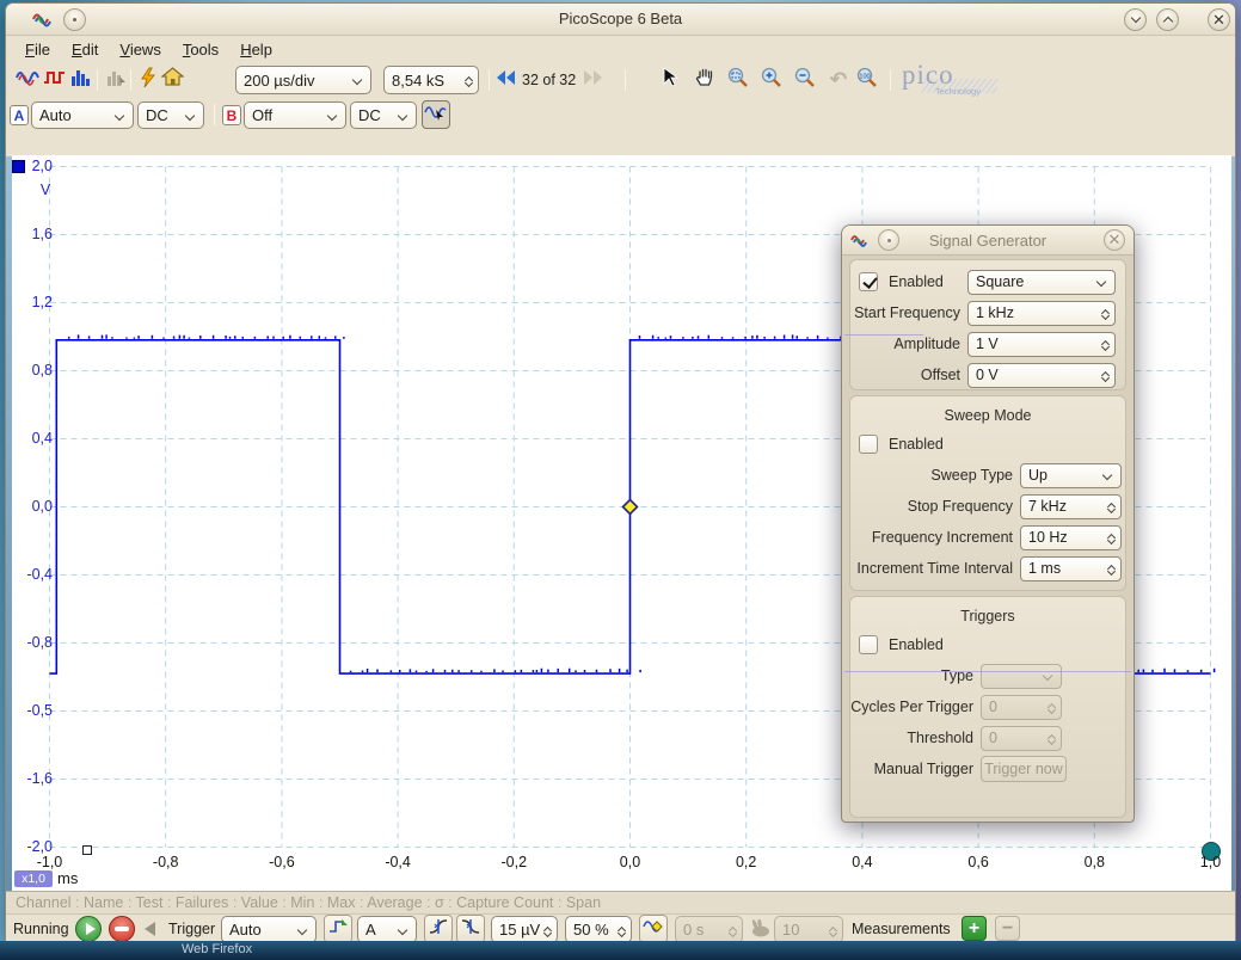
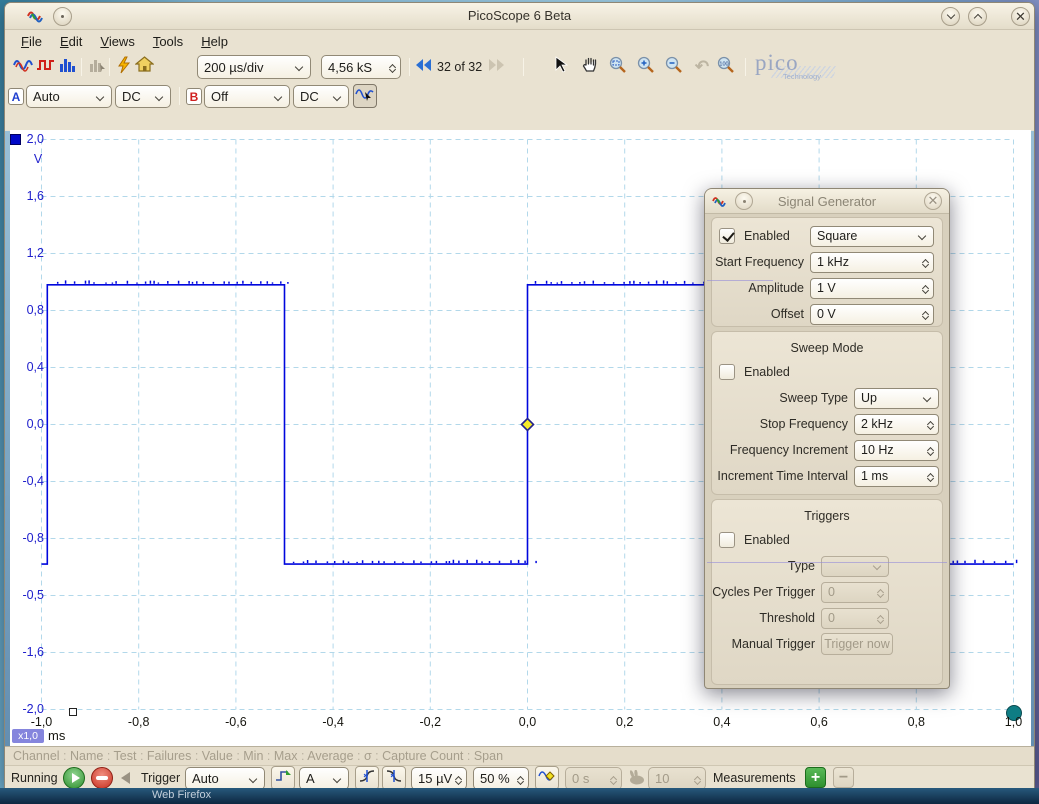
  PicoScope 6 Beta
  ✕
  File
  Edit
  Views
  Tools
  Help
  200 µs/div
- 8,54 kS
+ 4,56 kS
  32 of 32
  ↶
  pico
  Technology
  A
  Auto
  DC
  B
  Off
  DC
  V
  x1,0
  ms
  2,0
  1,6
  1,2
  0,8
  0,4
  0,0
  -0,4
  -0,8
  -0,5
  -1,6
  -2,0
  -1,0
  -0,8
  -0,6
  -0,4
  -0,2
  0,0
  0,2
  0,4
  0,6
  0,8
  1,0
  Channel : Name : Test : Failures : Value : Min : Max : Average : σ : Capture Count : Span
  Running
  Trigger
  Auto
  A
  15 µV
  50 %
  0 s
  10
  Measurements
  +
  −
  Signal Generator
  ✕
  Enabled
  Square
  Start Frequency
  1 kHz
  Amplitude
  1 V
  Offset
  0 V
  Sweep Mode
  Enabled
  Sweep Type
  Up
  Stop Frequency
- 7 kHz
+ 2 kHz
  Frequency Increment
  10 Hz
  Increment Time Interval
  1 ms
  Triggers
  Enabled
  Type
  Cycles Per Trigger
  0
  Threshold
  0
  Manual Trigger
  Trigger now
  Web Firefox
